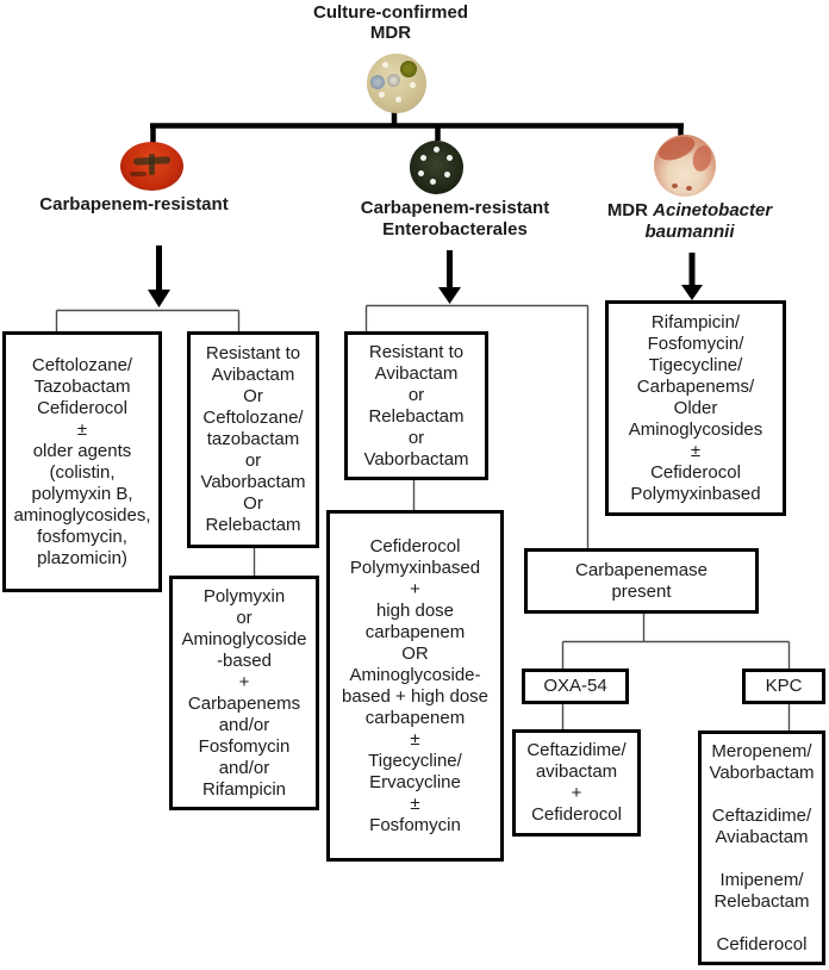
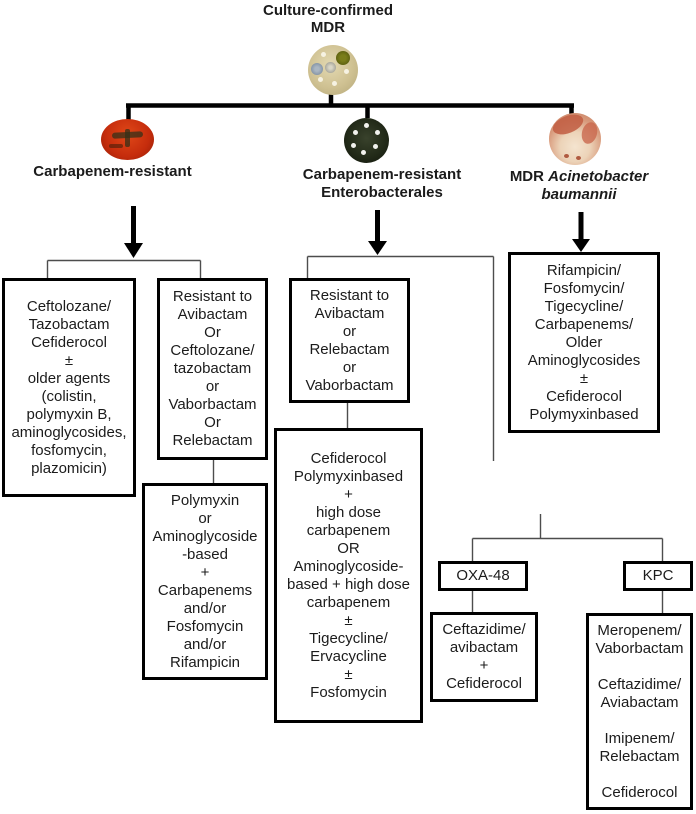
  Culture-confirmed
  MDR
  Carbapenem-resistant
  Carbapenem-resistant
  Enterobacterales
  MDR Acinetobacter
  baumannii
  Ceftolozane/
  Tazobactam
  Cefiderocol
  ±
  older agents
  (colistin,
  polymyxin B,
  aminoglycosides,
  fosfomycin,
  plazomicin)
  Resistant to
  Avibactam
  Or
  Ceftolozane/
  tazobactam
  or
  Vaborbactam
  Or
  Relebactam
  Polymyxin
  or
  Aminoglycoside
  -based
  +
  Carbapenems
  and/or
  Fosfomycin
  and/or
  Rifampicin
  Resistant to
  Avibactam
  or
  Relebactam
  or
  Vaborbactam
  Cefiderocol
  Polymyxinbased
  +
  high dose
  carbapenem
  OR
  Aminoglycoside-
  based + high dose
  carbapenem
  ±
  Tigecycline/
  Ervacycline
  ±
  Fosfomycin
  Rifampicin/
  Fosfomycin/
  Tigecycline/
  Carbapenems/
  Older
  Aminoglycosides
  ±
  Cefiderocol
  Polymyxinbased
- Carbapenemase
- present
- OXA-54
+ OXA-48
  KPC
  Ceftazidime/
  avibactam
  +
  Cefiderocol
  Meropenem/
  Vaborbactam
  Ceftazidime/
  Aviabactam
  Imipenem/
  Relebactam
  Cefiderocol
